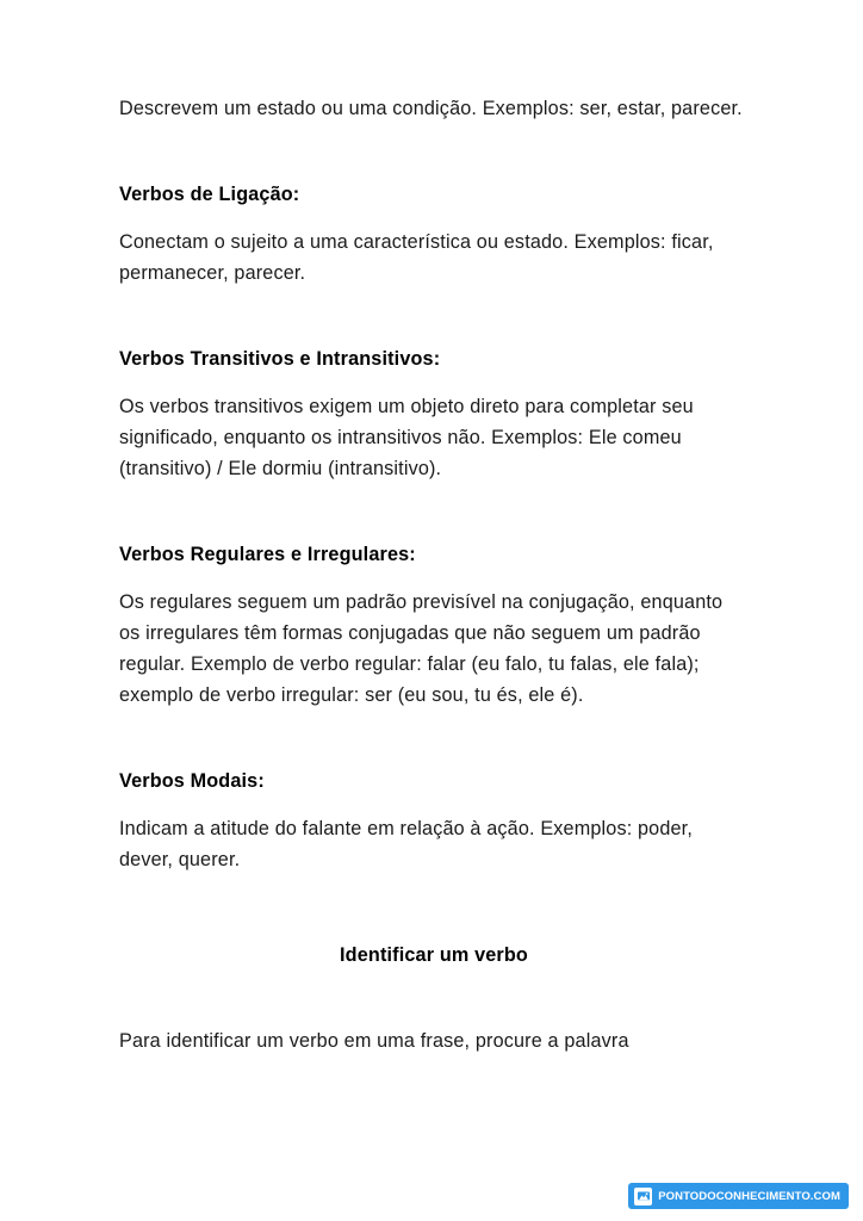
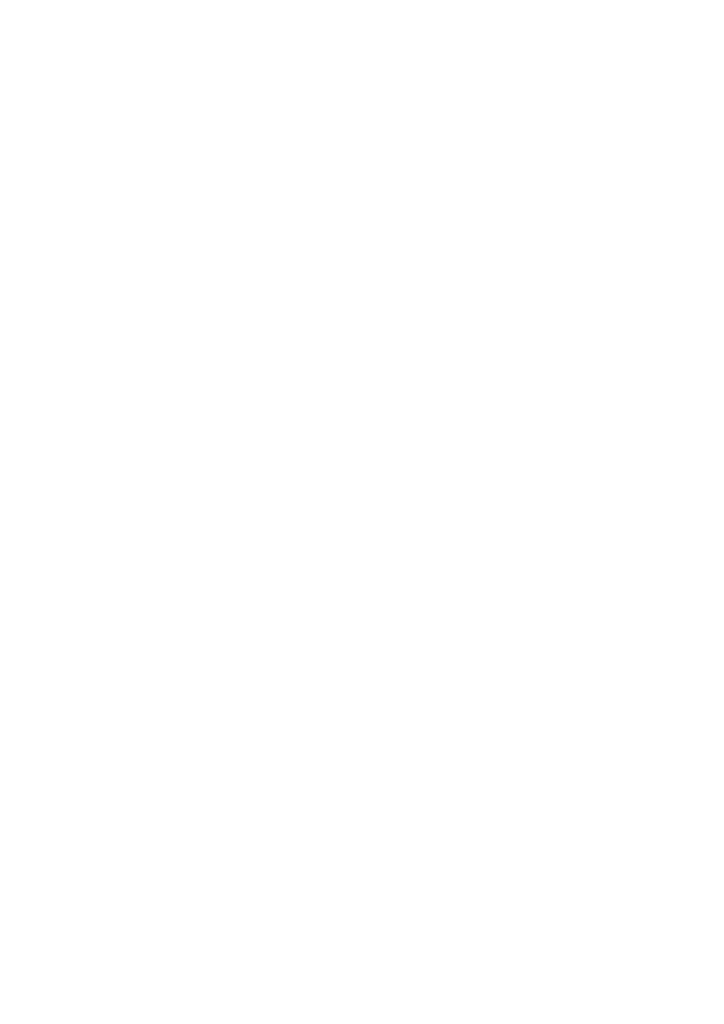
- Descrevem um estado ou uma condição. Exemplos: ser, estar, parecer.
- Verbos de Ligação:
- Conectam o sujeito a uma característica ou estado. Exemplos: ficar, permanecer, parecer.
- Verbos Transitivos e Intransitivos:
- Os verbos transitivos exigem um objeto direto para completar seu significado, enquanto os intransitivos não. Exemplos: Ele comeu (transitivo) / Ele dormiu (intransitivo).
- Verbos Regulares e Irregulares:
- Os regulares seguem um padrão previsível na conjugação, enquanto os irregulares têm formas conjugadas que não seguem um padrão regular. Exemplo de verbo regular: falar (eu falo, tu falas, ele fala); exemplo de verbo irregular: ser (eu sou, tu és, ele é).
- Verbos Modais:
- Indicam a atitude do falante em relação à ação. Exemplos: poder, dever, querer.
- Identificar um verbo
- Para identificar um verbo em uma frase, procure a palavra
- PONTODOCONHECIMENTO.COM
